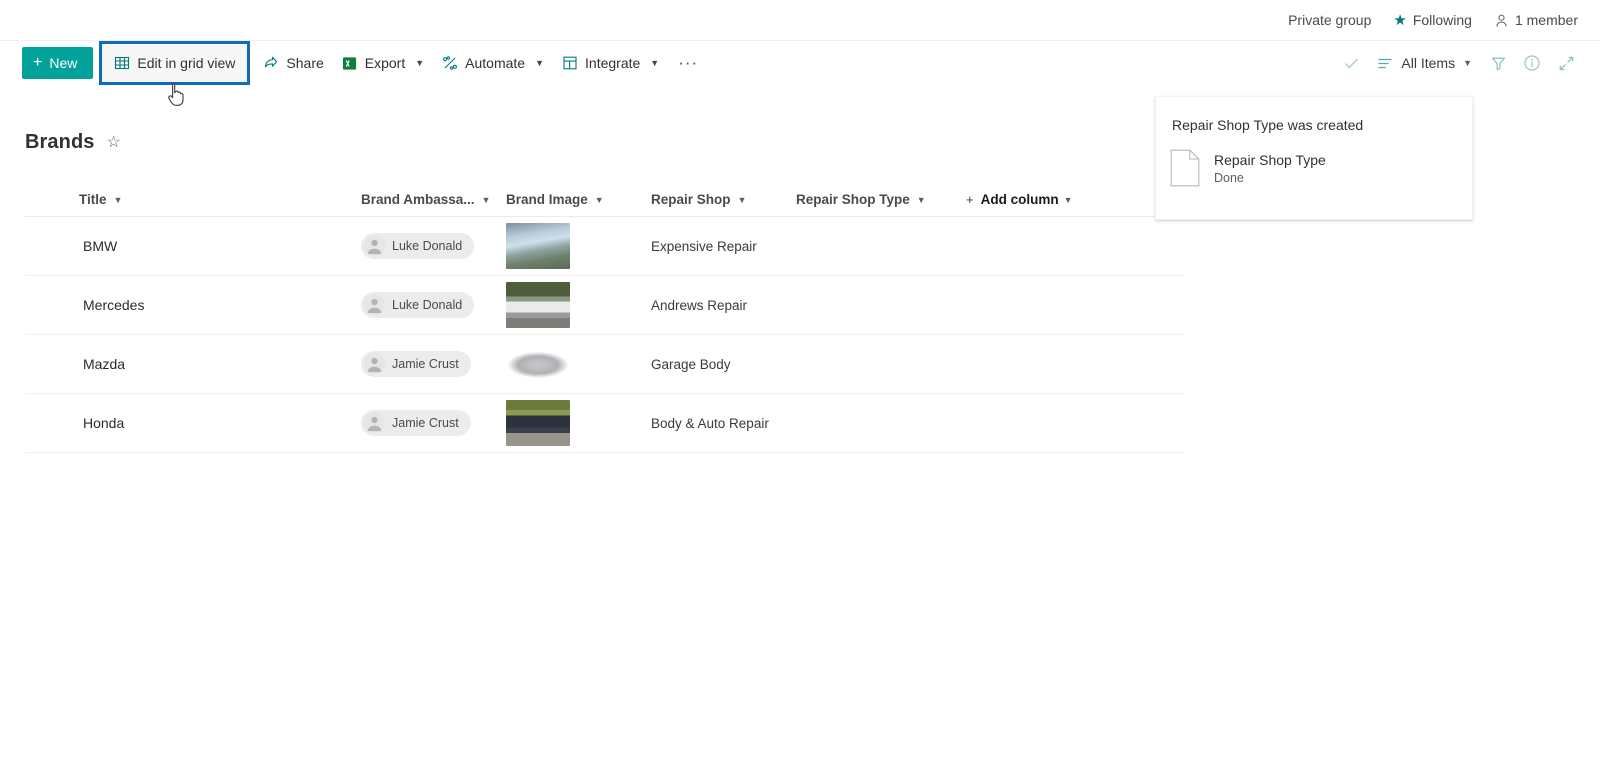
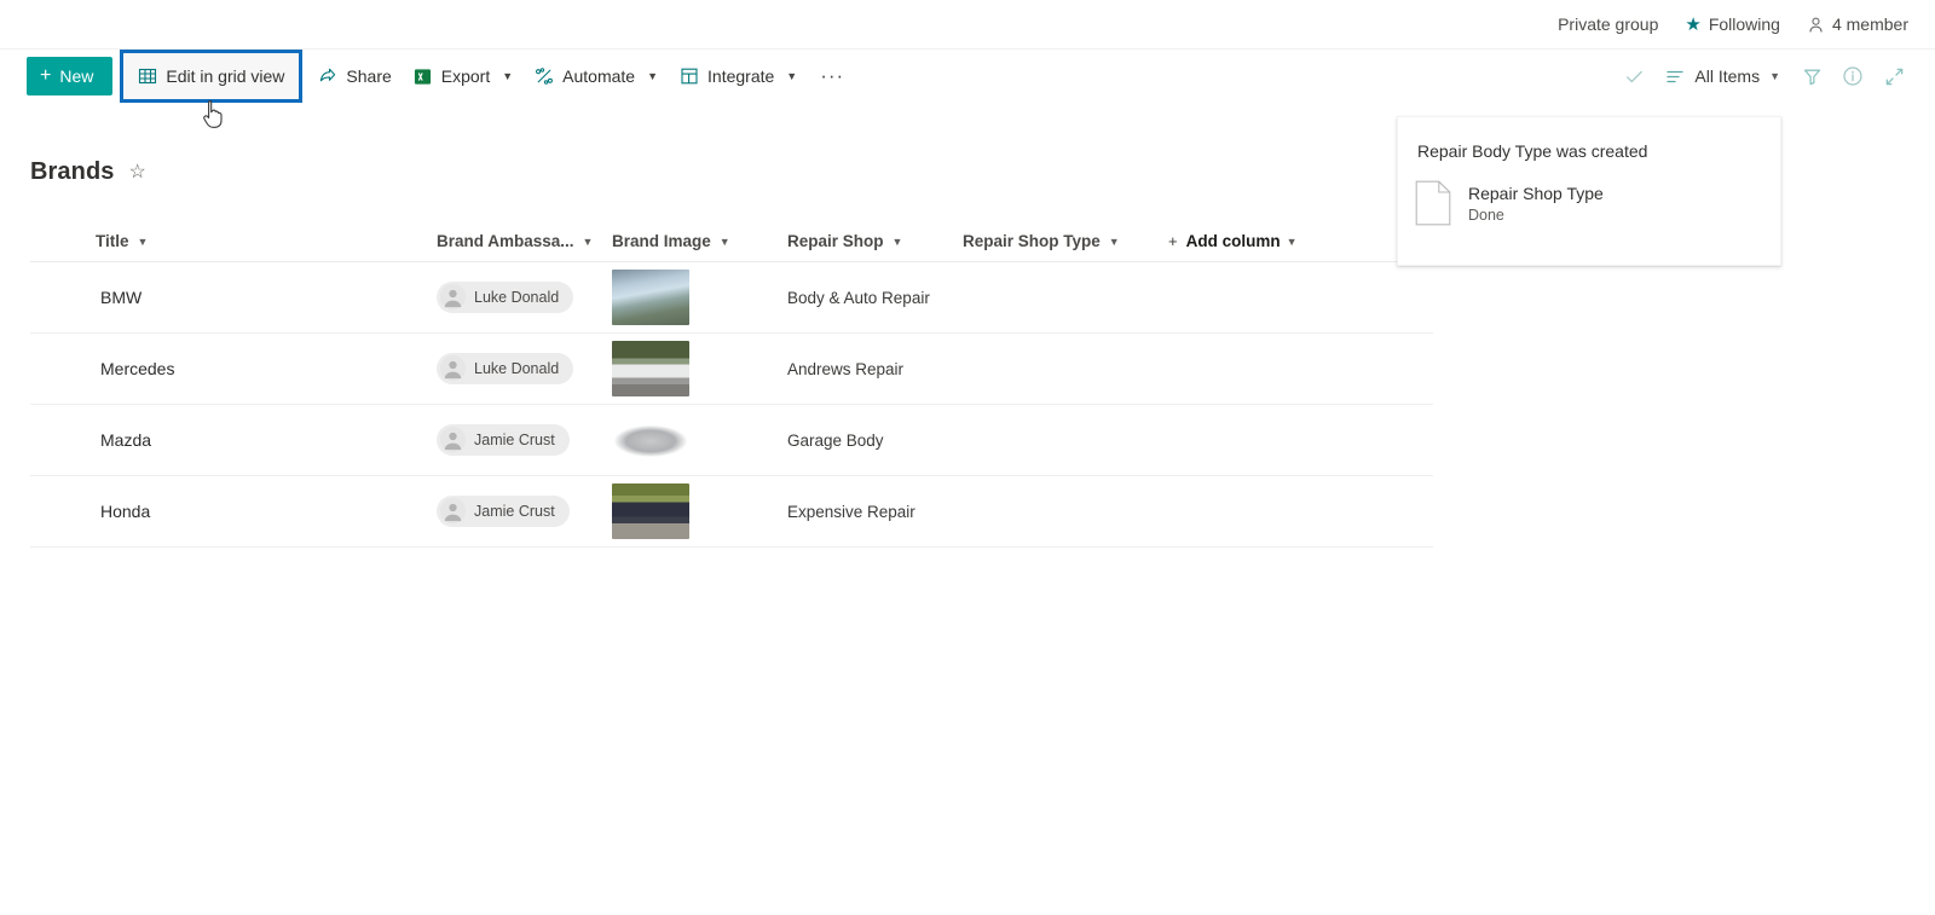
  Private group
  ★
  Following
- 1 member
+ 4 member
  +
  New
  Edit in grid view
  Share
  Export
  ▼
  Automate
  ▼
  Integrate
  ▼
  ···
  All Items
  ▼
  Brands
  ☆
  Title
  ▼
  Brand Ambassa...
  ▼
  Brand Image
  ▼
  Repair Shop
  ▼
  Repair Shop Type
  ▼
  +
  Add column
  ▼
  BMW
  Luke Donald
- Expensive Repair
+ Body & Auto Repair
  Mercedes
  Luke Donald
  Andrews Repair
  Mazda
  Jamie Crust
  Garage Body
  Honda
  Jamie Crust
- Body & Auto Repair
+ Expensive Repair
- Repair Shop Type was created
+ Repair Body Type was created
  Repair Shop Type
  Done
